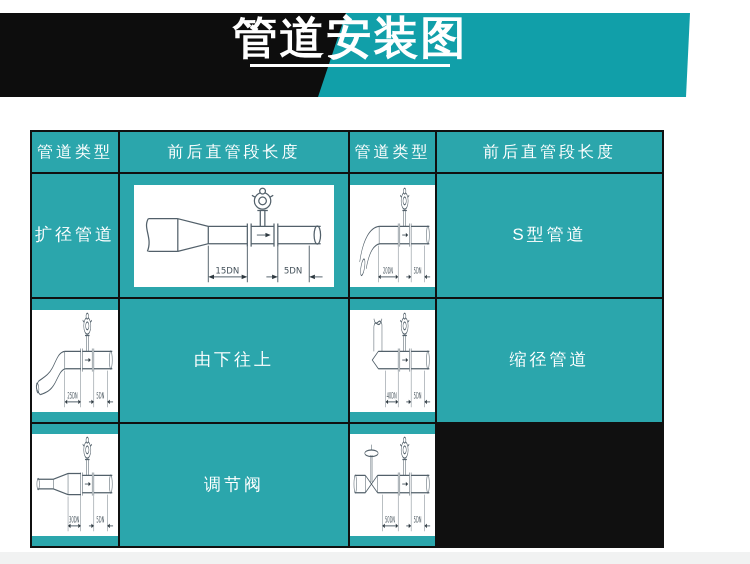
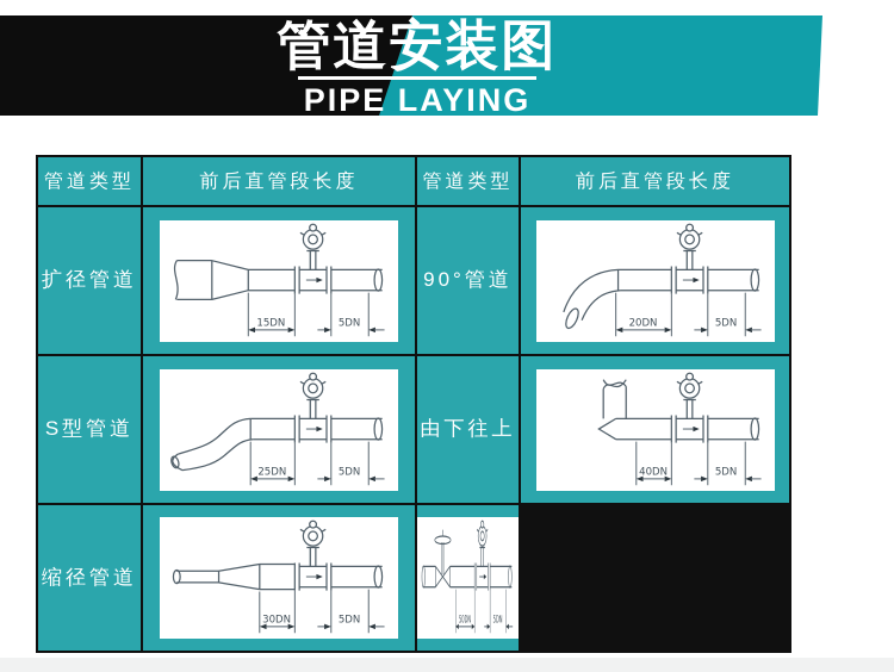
  管道安装图
+ PIPE LAYING
  管道类型
  前后直管段长度
  管道类型
  前后直管段长度
  扩径管道
  15DN
  5DN
+ 90°管道
  20DN
  5DN
  S型管道
  25DN
  5DN
  由下往上
  40DN
  5DN
  缩径管道
  30DN
  5DN
- 调节阀
  50DN
  5DN
